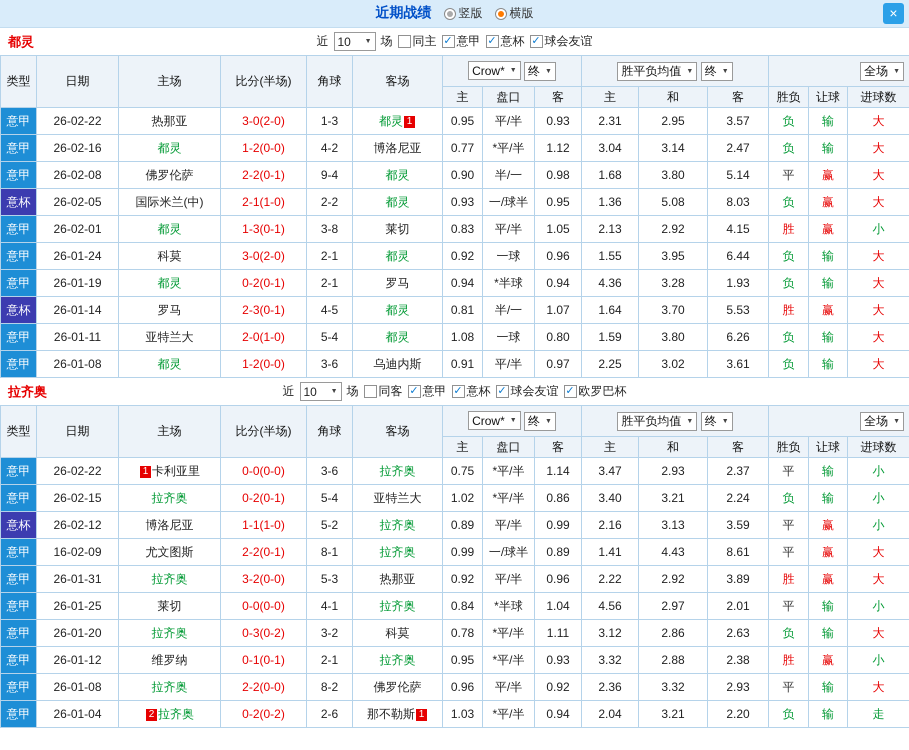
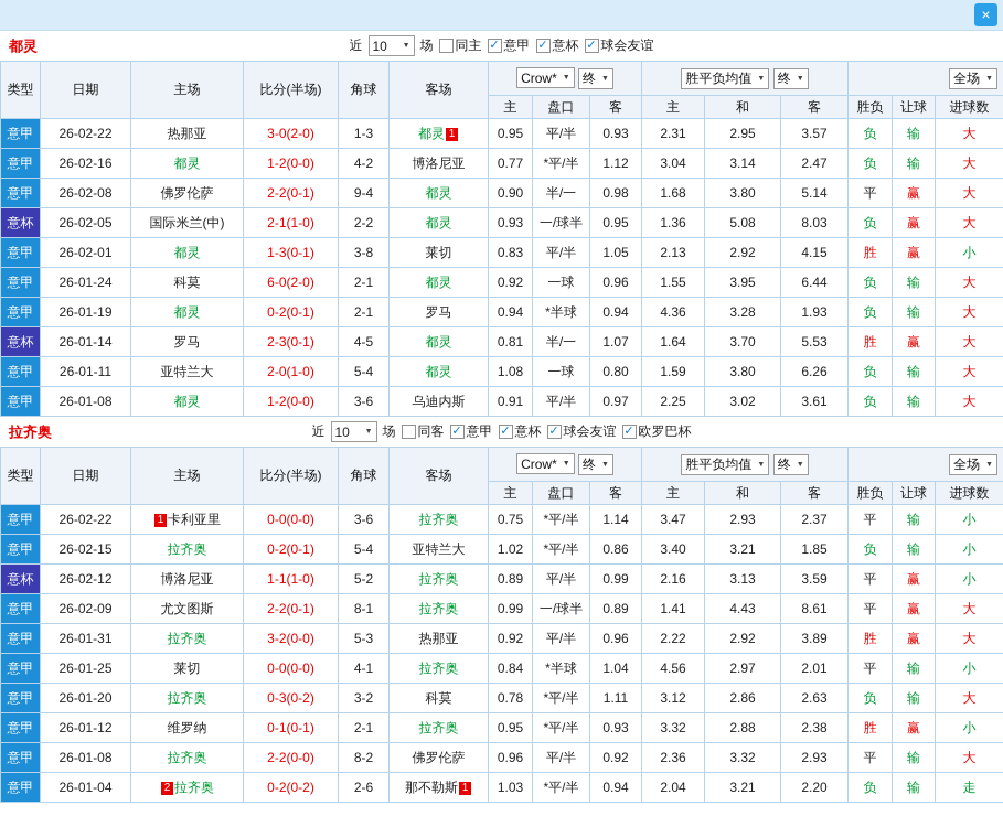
- 近期战绩
- 竖版
- 横版
  ×
  都灵
  近
  10
  场
  同主
  ✓
  意甲
  ✓
  意杯
  ✓
  球会友谊
  类型	日期	主场	比分(半场)	角球	客场	Crow* 终	胜平负均值 终	全场
  主	盘口	客	主	和	客	胜负	让球	进球数
  意甲	26-02-22	热那亚	3-0(2-0)	1-3	都灵 1	0.95	平/半	0.93	2.31	2.95	3.57	负	输	大
  意甲	26-02-16	都灵	1-2(0-0)	4-2	博洛尼亚	0.77	*平/半	1.12	3.04	3.14	2.47	负	输	大
  意甲	26-02-08	佛罗伦萨	2-2(0-1)	9-4	都灵	0.90	半/一	0.98	1.68	3.80	5.14	平	赢	大
  意杯	26-02-05	国际米兰(中)	2-1(1-0)	2-2	都灵	0.93	一/球半	0.95	1.36	5.08	8.03	负	赢	大
  意甲	26-02-01	都灵	1-3(0-1)	3-8	莱切	0.83	平/半	1.05	2.13	2.92	4.15	胜	赢	小
- 意甲	26-01-24	科莫	3-0(2-0)	2-1	都灵	0.92	一球	0.96	1.55	3.95	6.44	负	输	大
+ 意甲	26-01-24	科莫	6-0(2-0)	2-1	都灵	0.92	一球	0.96	1.55	3.95	6.44	负	输	大
  意甲	26-01-19	都灵	0-2(0-1)	2-1	罗马	0.94	*半球	0.94	4.36	3.28	1.93	负	输	大
  意杯	26-01-14	罗马	2-3(0-1)	4-5	都灵	0.81	半/一	1.07	1.64	3.70	5.53	胜	赢	大
  意甲	26-01-11	亚特兰大	2-0(1-0)	5-4	都灵	1.08	一球	0.80	1.59	3.80	6.26	负	输	大
  意甲	26-01-08	都灵	1-2(0-0)	3-6	乌迪内斯	0.91	平/半	0.97	2.25	3.02	3.61	负	输	大
  拉齐奥
  近
  10
  场
  同客
  ✓
  意甲
  ✓
  意杯
  ✓
  球会友谊
  ✓
  欧罗巴杯
  类型	日期	主场	比分(半场)	角球	客场	Crow* 终	胜平负均值 终	全场
  主	盘口	客	主	和	客	胜负	让球	进球数
  意甲	26-02-22	1 卡利亚里	0-0(0-0)	3-6	拉齐奥	0.75	*平/半	1.14	3.47	2.93	2.37	平	输	小
- 意甲	26-02-15	拉齐奥	0-2(0-1)	5-4	亚特兰大	1.02	*平/半	0.86	3.40	3.21	2.24	负	输	小
+ 意甲	26-02-15	拉齐奥	0-2(0-1)	5-4	亚特兰大	1.02	*平/半	0.86	3.40	3.21	1.85	负	输	小
  意杯	26-02-12	博洛尼亚	1-1(1-0)	5-2	拉齐奥	0.89	平/半	0.99	2.16	3.13	3.59	平	赢	小
- 意甲	16-02-09	尤文图斯	2-2(0-1)	8-1	拉齐奥	0.99	一/球半	0.89	1.41	4.43	8.61	平	赢	大
+ 意甲	26-02-09	尤文图斯	2-2(0-1)	8-1	拉齐奥	0.99	一/球半	0.89	1.41	4.43	8.61	平	赢	大
  意甲	26-01-31	拉齐奥	3-2(0-0)	5-3	热那亚	0.92	平/半	0.96	2.22	2.92	3.89	胜	赢	大
  意甲	26-01-25	莱切	0-0(0-0)	4-1	拉齐奥	0.84	*半球	1.04	4.56	2.97	2.01	平	输	小
  意甲	26-01-20	拉齐奥	0-3(0-2)	3-2	科莫	0.78	*平/半	1.11	3.12	2.86	2.63	负	输	大
  意甲	26-01-12	维罗纳	0-1(0-1)	2-1	拉齐奥	0.95	*平/半	0.93	3.32	2.88	2.38	胜	赢	小
  意甲	26-01-08	拉齐奥	2-2(0-0)	8-2	佛罗伦萨	0.96	平/半	0.92	2.36	3.32	2.93	平	输	大
  意甲	26-01-04	2 拉齐奥	0-2(0-2)	2-6	那不勒斯 1	1.03	*平/半	0.94	2.04	3.21	2.20	负	输	走
